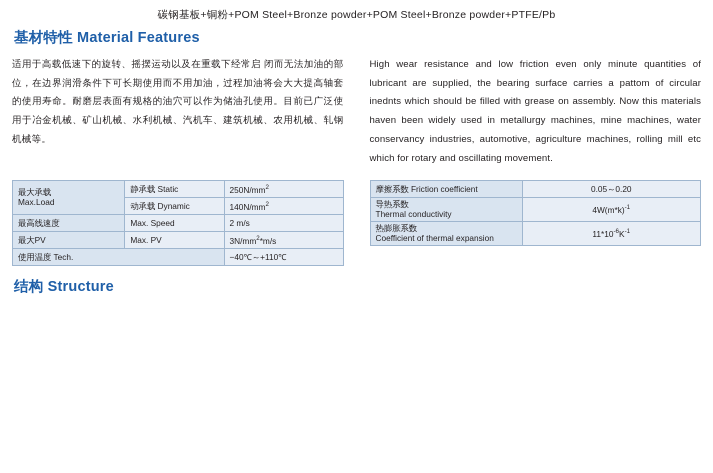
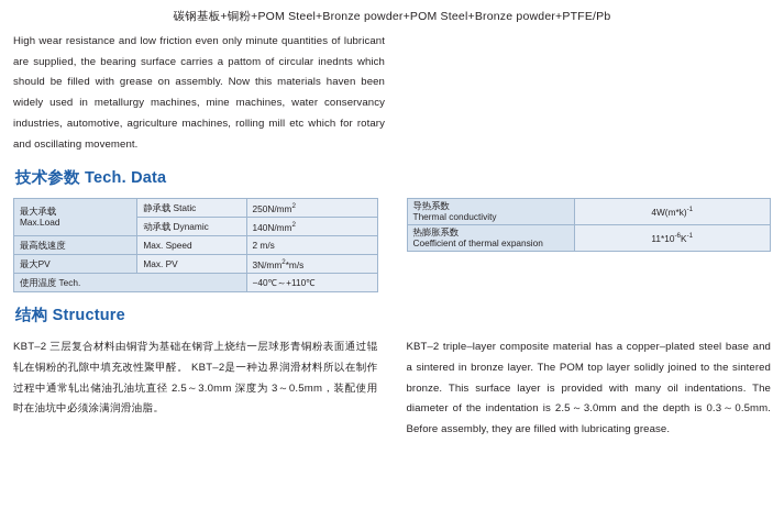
  碳钢基板+铜粉+POM Steel+Bronze powder+POM Steel+Bronze powder+PTFE/Pb
- 基材特性 Material Features
- 适用于高载低速下的旋转、摇摆运动以及在重载下经常启 闭而无法加油的部位，在边界润滑条件下可长期使用而不用加油，过程加油将会大大提高轴套的使用寿命。耐磨层表面有规格的油穴可以作为储油孔使用。目前已广泛使用于冶金机械、矿山机械、水利机械、汽机车、建筑机械、农用机械、轧钢机械等。
  High wear resistance and low friction even only minute quantities of lubricant are supplied, the bearing surface carries a pattom of circular inednts which should be filled with grease on assembly. Now this materials haven been widely used in metallurgy machines, mine machines, water conservancy industries, automotive, agriculture machines, rolling mill etc which for rotary and oscillating movement.
+ 技术参数 Tech. Data
  最大承载 Max.Load	静承载 Static	250N/mm
  动承载 Dynamic	140N/mm
  最高线速度	Max. Speed	2 m/s
  最大PV	Max. PV	3N/mm *m/s
  使用温度 Tech.	−40℃～+110℃
- 摩擦系数 Friction coefficient	0.05～0.20
  导热系数 Thermal conductivity	4W(m*k)
  热膨胀系数 Coefficient of thermal expansion	11*10 K
  结构 Structure
+ KBT–2 三层复合材料由铜背为基础在钢背上烧结一层球形青铜粉表面通过辊轧在铜粉的孔隙中填充改性聚甲醛。 KBT–2是一种边界润滑材料所以在制作过程中通常轧出储油孔油坑直径 2.5～3.0mm 深度为 3～0.5mm，装配使用时在油坑中必须涂满润滑油脂。
+ KBT–2 triple–layer composite material has a copper–plated steel base and a sintered in bronze layer. The POM top layer solidly joined to the sintered bronze. This surface layer is provided with many oil indentations. The diameter of the indentation is 2.5～3.0mm and the depth is 0.3～0.5mm. Before assembly, they are filled with lubricating grease.
